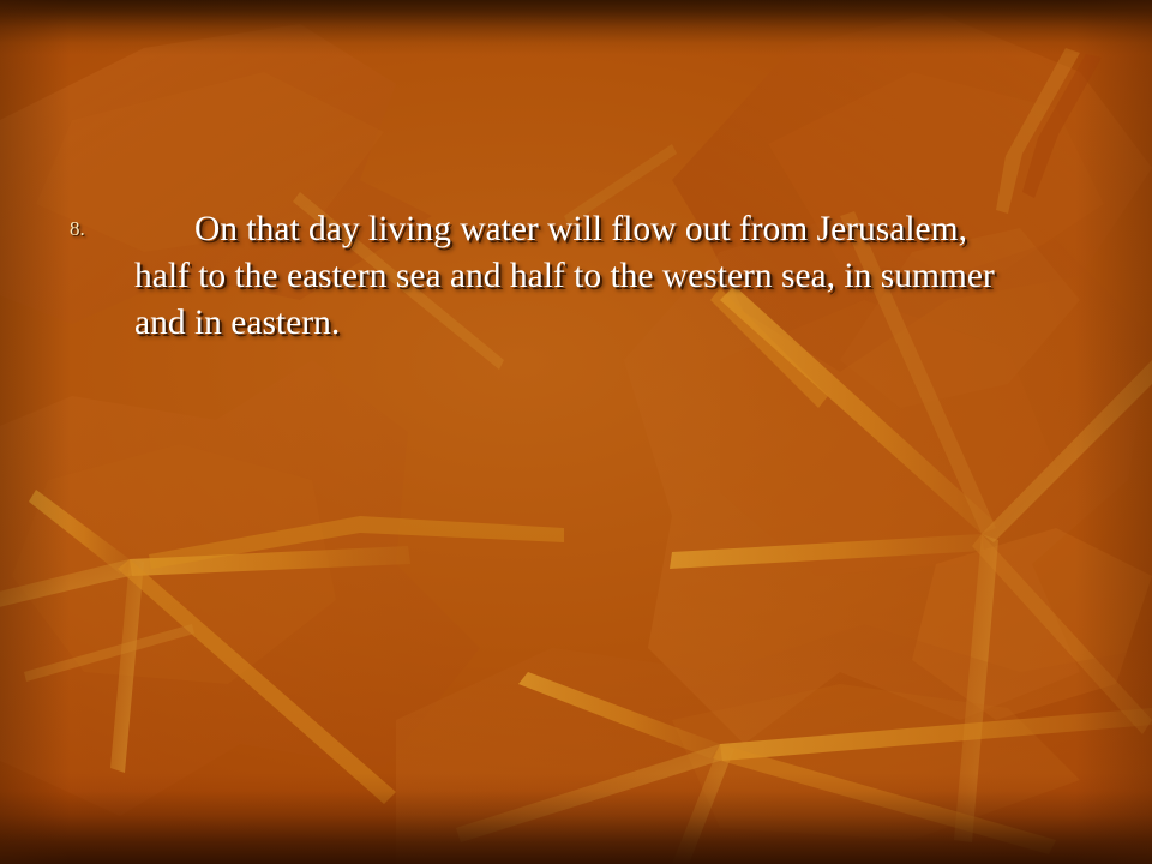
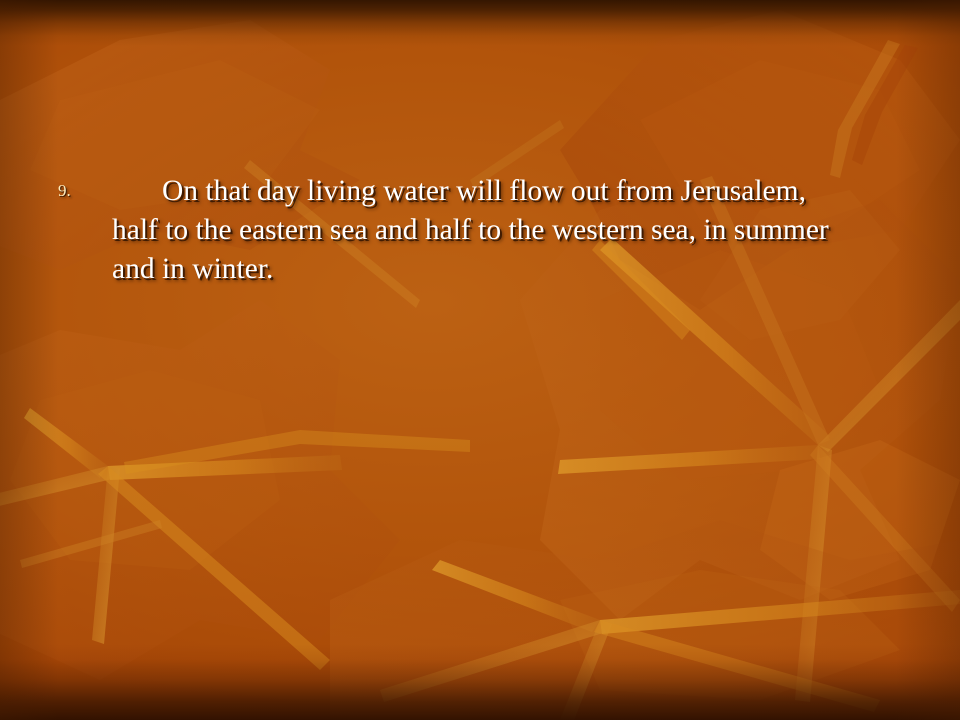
- 8.
+ 9.
- On that day living water will flow out from Jerusalem, half to the eastern sea and half to the western sea, in summer and in eastern.
+ On that day living water will flow out from Jerusalem, half to the eastern sea and half to the western sea, in summer and in winter.
